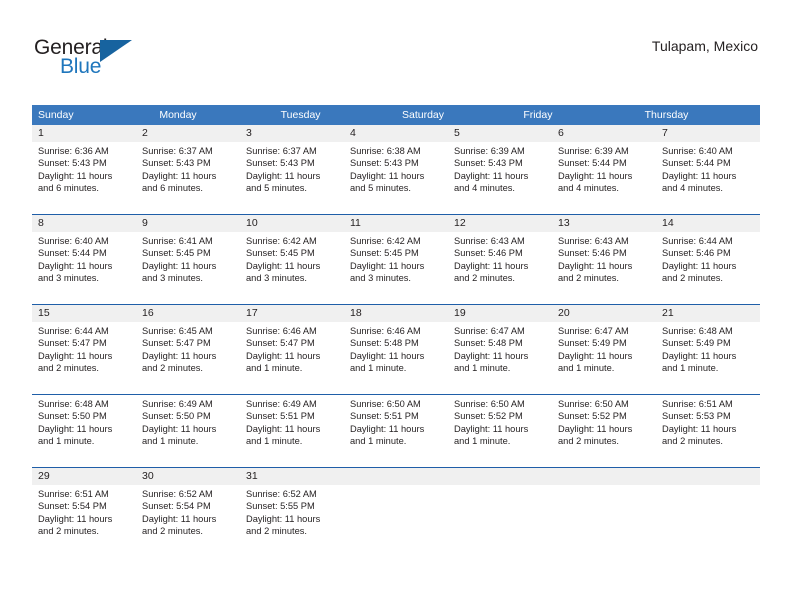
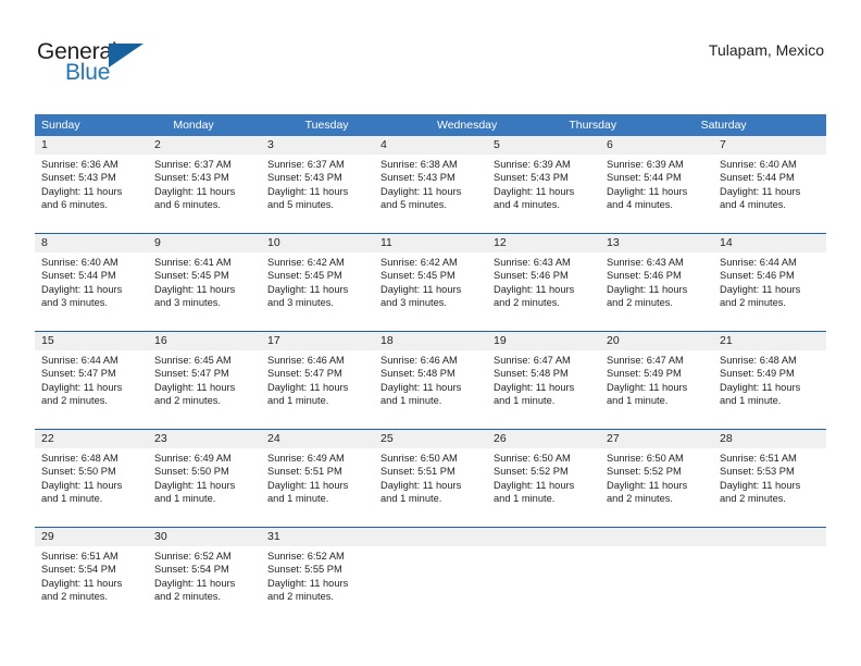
  General
  Blue
  Tulapam, Mexico
  Sunday
  Monday
  Tuesday
+ Wednesday
- Saturday
+ Thursday
- Friday
- Thursday
+ Saturday
  1
  2
  3
  4
  5
  6
  7
  Sunrise: 6:36 AM
  Sunset: 5:43 PM
  Daylight: 11 hours
  and 6 minutes.
  Sunrise: 6:37 AM
  Sunset: 5:43 PM
  Daylight: 11 hours
  and 6 minutes.
  Sunrise: 6:37 AM
  Sunset: 5:43 PM
  Daylight: 11 hours
  and 5 minutes.
  Sunrise: 6:38 AM
  Sunset: 5:43 PM
  Daylight: 11 hours
  and 5 minutes.
  Sunrise: 6:39 AM
  Sunset: 5:43 PM
  Daylight: 11 hours
  and 4 minutes.
  Sunrise: 6:39 AM
  Sunset: 5:44 PM
  Daylight: 11 hours
  and 4 minutes.
  Sunrise: 6:40 AM
  Sunset: 5:44 PM
  Daylight: 11 hours
  and 4 minutes.
  8
  9
  10
  11
  12
  13
  14
  Sunrise: 6:40 AM
  Sunset: 5:44 PM
  Daylight: 11 hours
  and 3 minutes.
  Sunrise: 6:41 AM
  Sunset: 5:45 PM
  Daylight: 11 hours
  and 3 minutes.
  Sunrise: 6:42 AM
  Sunset: 5:45 PM
  Daylight: 11 hours
  and 3 minutes.
  Sunrise: 6:42 AM
  Sunset: 5:45 PM
  Daylight: 11 hours
  and 3 minutes.
  Sunrise: 6:43 AM
  Sunset: 5:46 PM
  Daylight: 11 hours
  and 2 minutes.
  Sunrise: 6:43 AM
  Sunset: 5:46 PM
  Daylight: 11 hours
  and 2 minutes.
  Sunrise: 6:44 AM
  Sunset: 5:46 PM
  Daylight: 11 hours
  and 2 minutes.
  15
  16
  17
  18
  19
  20
  21
  Sunrise: 6:44 AM
  Sunset: 5:47 PM
  Daylight: 11 hours
  and 2 minutes.
  Sunrise: 6:45 AM
  Sunset: 5:47 PM
  Daylight: 11 hours
  and 2 minutes.
  Sunrise: 6:46 AM
  Sunset: 5:47 PM
  Daylight: 11 hours
  and 1 minute.
  Sunrise: 6:46 AM
  Sunset: 5:48 PM
  Daylight: 11 hours
  and 1 minute.
  Sunrise: 6:47 AM
  Sunset: 5:48 PM
  Daylight: 11 hours
  and 1 minute.
  Sunrise: 6:47 AM
  Sunset: 5:49 PM
  Daylight: 11 hours
  and 1 minute.
  Sunrise: 6:48 AM
  Sunset: 5:49 PM
  Daylight: 11 hours
  and 1 minute.
+ 22
+ 23
+ 24
+ 25
+ 26
+ 27
+ 28
  Sunrise: 6:48 AM
  Sunset: 5:50 PM
  Daylight: 11 hours
  and 1 minute.
  Sunrise: 6:49 AM
  Sunset: 5:50 PM
  Daylight: 11 hours
  and 1 minute.
  Sunrise: 6:49 AM
  Sunset: 5:51 PM
  Daylight: 11 hours
  and 1 minute.
  Sunrise: 6:50 AM
  Sunset: 5:51 PM
  Daylight: 11 hours
  and 1 minute.
  Sunrise: 6:50 AM
  Sunset: 5:52 PM
  Daylight: 11 hours
  and 1 minute.
  Sunrise: 6:50 AM
  Sunset: 5:52 PM
  Daylight: 11 hours
  and 2 minutes.
  Sunrise: 6:51 AM
  Sunset: 5:53 PM
  Daylight: 11 hours
  and 2 minutes.
  29
  30
  31
  Sunrise: 6:51 AM
  Sunset: 5:54 PM
  Daylight: 11 hours
  and 2 minutes.
  Sunrise: 6:52 AM
  Sunset: 5:54 PM
  Daylight: 11 hours
  and 2 minutes.
  Sunrise: 6:52 AM
  Sunset: 5:55 PM
  Daylight: 11 hours
  and 2 minutes.
